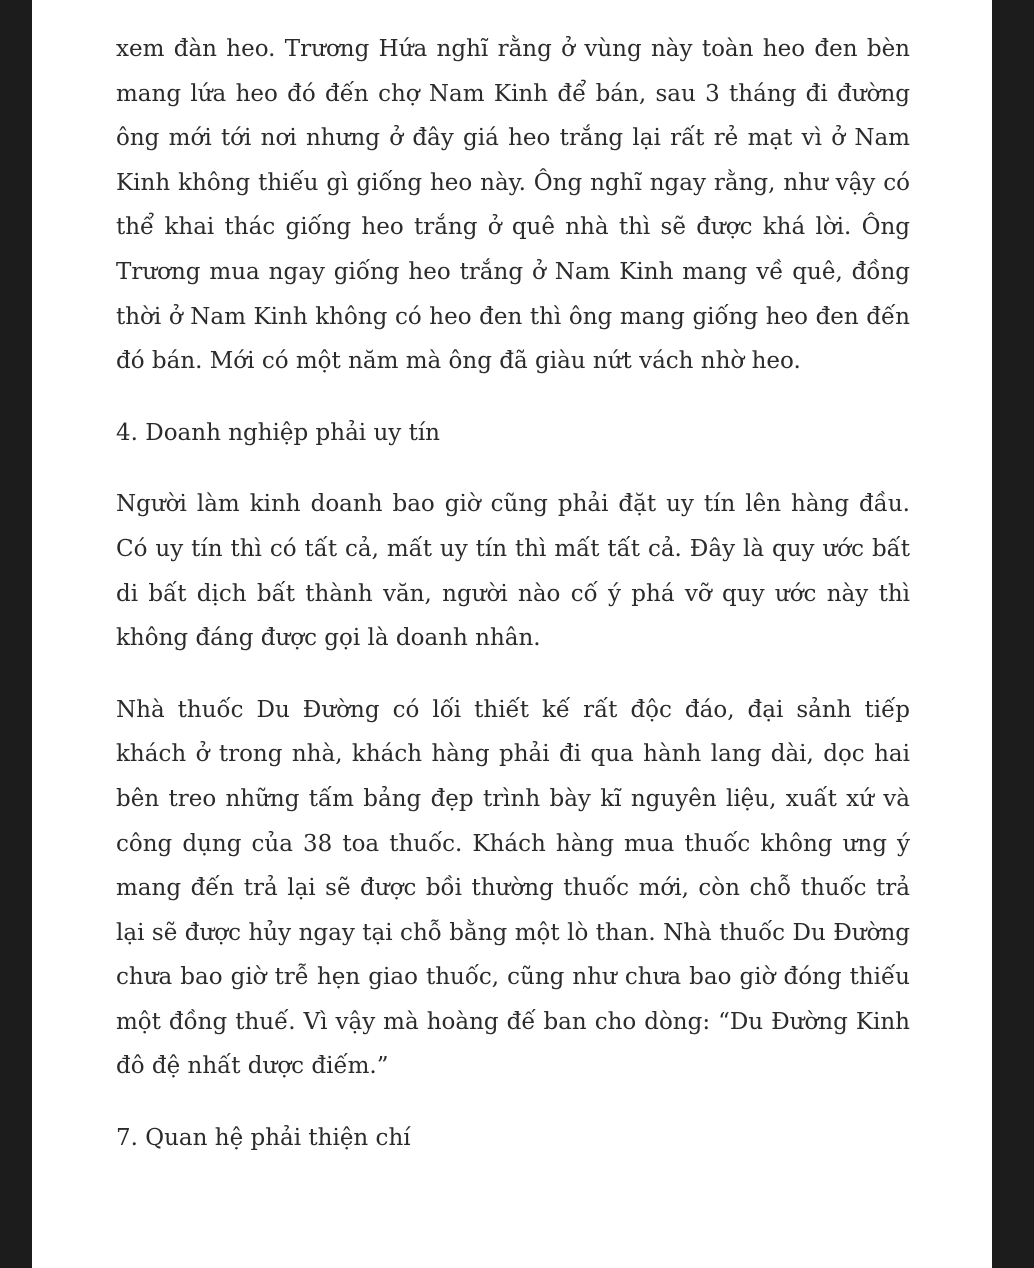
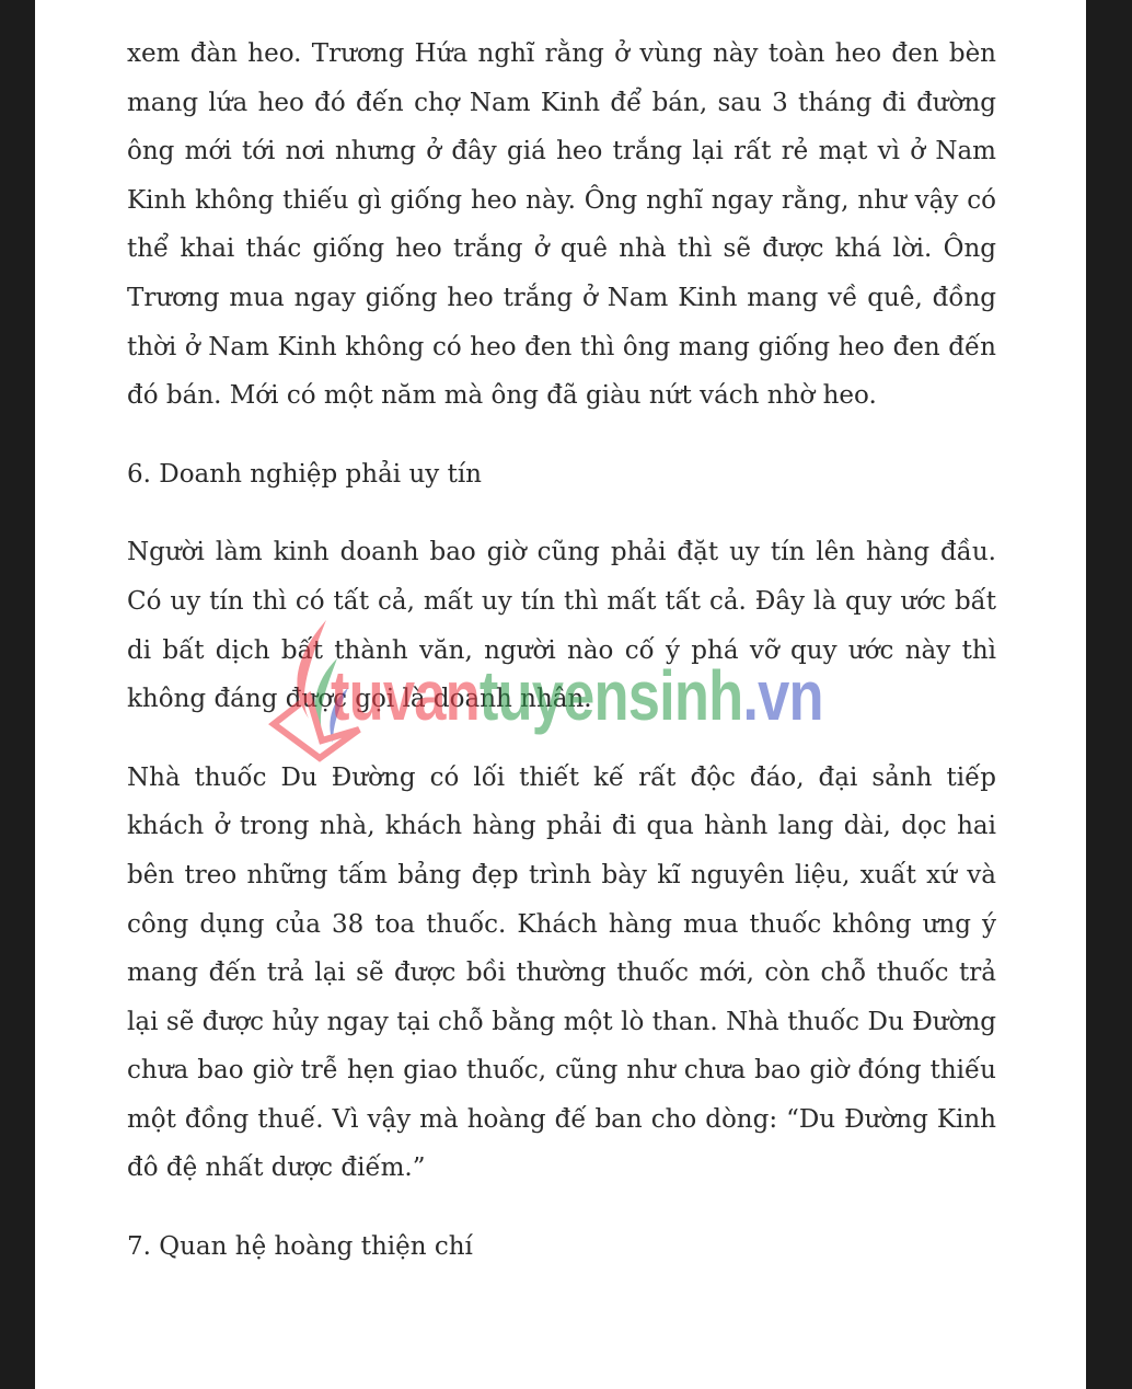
  xem đàn heo. Trương Hứa nghĩ rằng ở vùng này toàn heo đen bèn mang lứa heo đó đến chợ Nam Kinh để bán, sau 3 tháng đi đường ông mới tới nơi nhưng ở đây giá heo trắng lại rất rẻ mạt vì ở Nam Kinh không thiếu gì giống heo này. Ông nghĩ ngay rằng, như vậy có thể khai thác giống heo trắng ở quê nhà thì sẽ được khá lời. Ông Trương mua ngay giống heo trắng ở Nam Kinh mang về quê, đồng thời ở Nam Kinh không có heo đen thì ông mang giống heo đen đến đó bán. Mới có một năm mà ông đã giàu nứt vách nhờ heo.
- 4. Doanh nghiệp phải uy tín
+ 6. Doanh nghiệp phải uy tín
  Người làm kinh doanh bao giờ cũng phải đặt uy tín lên hàng đầu. Có uy tín thì có tất cả, mất uy tín thì mất tất cả. Đây là quy ước bất di bất dịch bất thành văn, người nào cố ý phá vỡ quy ước này thì không đáng được gọi là doanh nhân.
  Nhà thuốc Du Đường có lối thiết kế rất độc đáo, đại sảnh tiếp khách ở trong nhà, khách hàng phải đi qua hành lang dài, dọc hai bên treo những tấm bảng đẹp trình bày kĩ nguyên liệu, xuất xứ và công dụng của 38 toa thuốc. Khách hàng mua thuốc không ưng ý mang đến trả lại sẽ được bồi thường thuốc mới, còn chỗ thuốc trả lại sẽ được hủy ngay tại chỗ bằng một lò than. Nhà thuốc Du Đường chưa bao giờ trễ hẹn giao thuốc, cũng như chưa bao giờ đóng thiếu một đồng thuế. Vì vậy mà hoàng đế ban cho dòng: “Du Đường Kinh đô đệ nhất dược điếm.”
- 7. Quan hệ phải thiện chí
+ 7. Quan hệ hoàng thiện chí
+ tuvantuyensinh.vn
